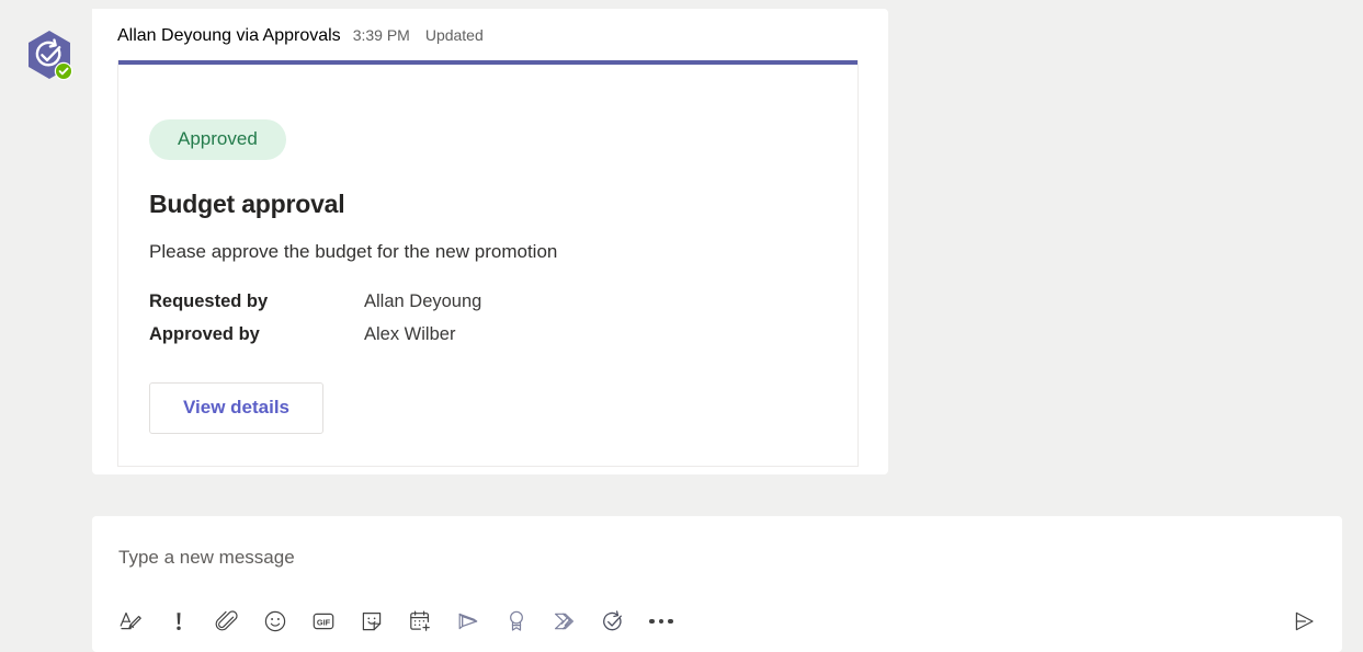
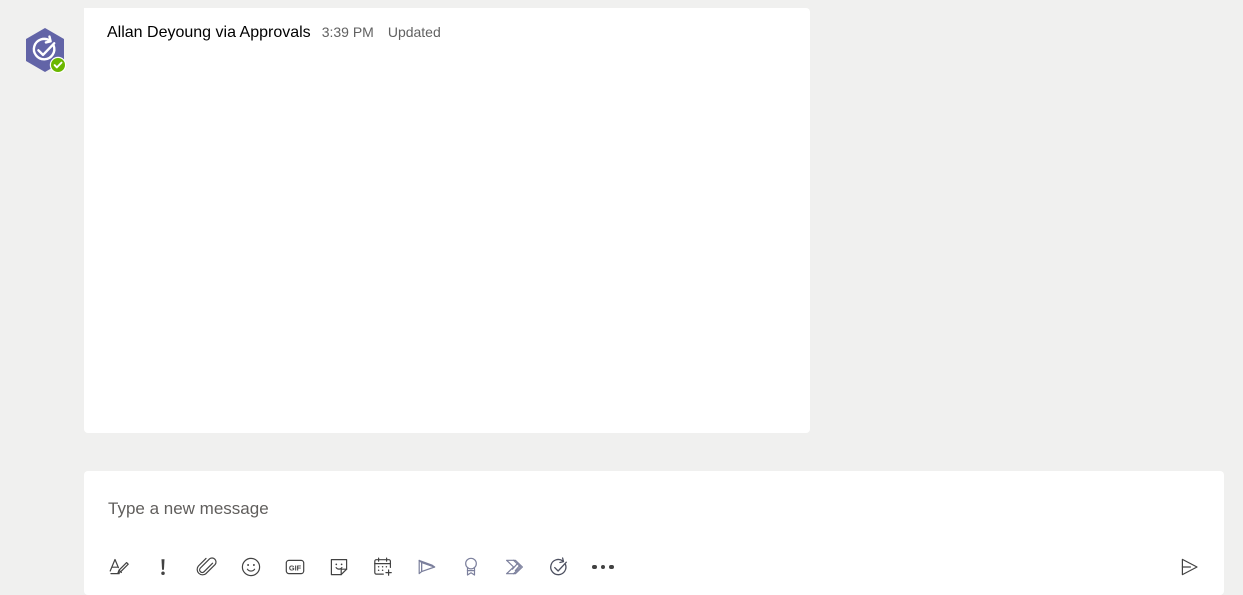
  Allan Deyoung via Approvals
  3:39 PM
  Updated
- Approved
- Budget approval
- Please approve the budget for the new promotion
- Requested by	Allan Deyoung
- Approved by	Alex Wilber
- View details
  Type a new message
  GIF
